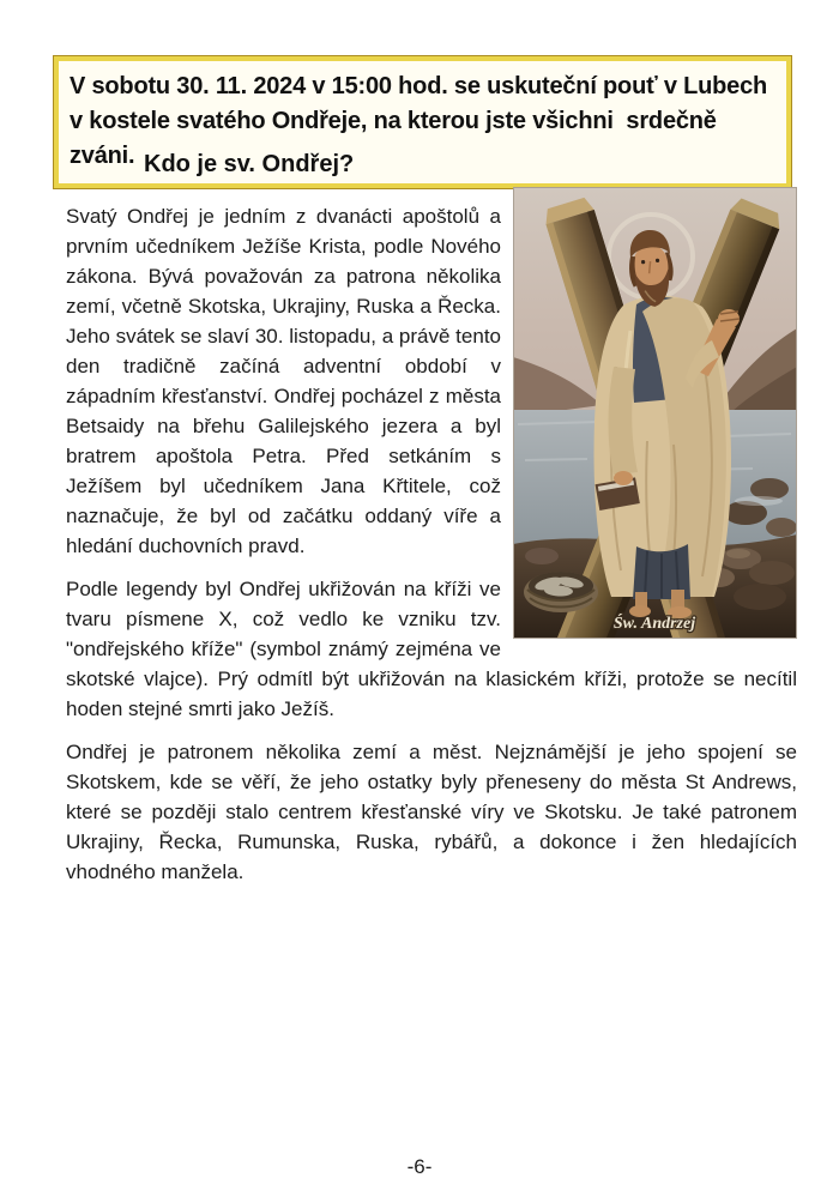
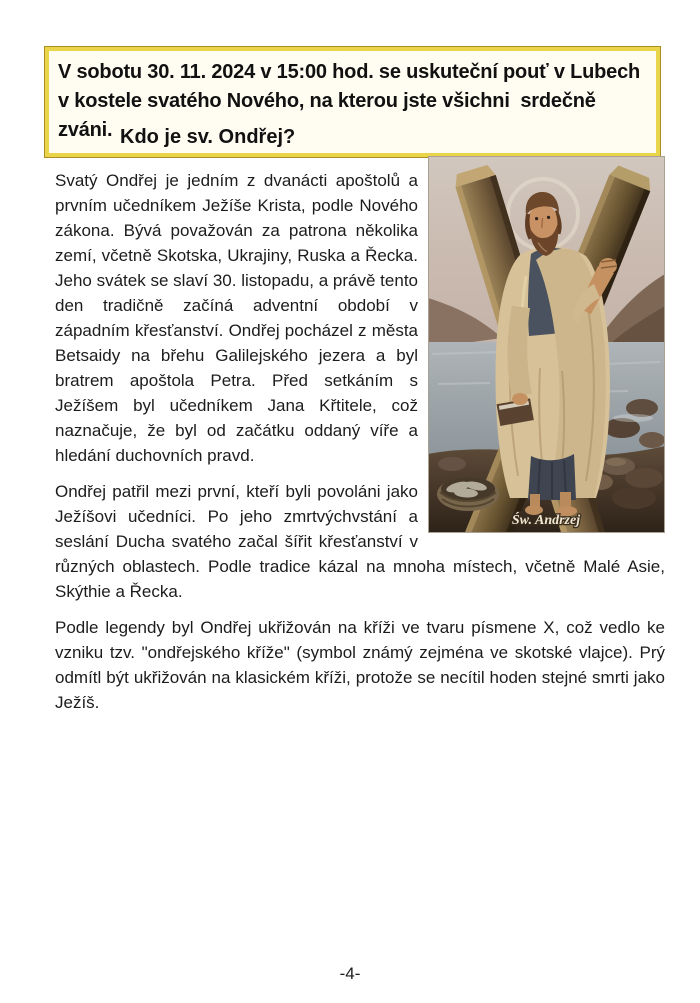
  V sobotu 30. 11. 2024 v 15:00 hod. se uskuteční pouť v Lubech
- v kostele svatého Ondřeje, na kterou jste všichni srdečně zváni.
+ v kostele svatého Nového, na kterou jste všichni srdečně zváni.
  Kdo je sv. Ondřej?
  Św. Andrzej
  Svatý Ondřej je jedním z dvanácti apoštolů a prvním učedníkem Ježíše Krista, podle Nového zákona. Bývá považován za patrona několika zemí, včetně Skotska, Ukrajiny, Ruska a Řecka. Jeho svátek se slaví 30. listopadu, a právě tento den tradičně začíná adventní období v západním křesťanství. Ondřej pocházel z města Betsaidy na břehu Galilejského jezera a byl bratrem apoštola Petra. Před setkáním s Ježíšem byl učedníkem Jana Křtitele, což naznačuje, že byl od začátku oddaný víře a hledání duchovních pravd.
+ Ondřej patřil mezi první, kteří byli povoláni jako Ježíšovi učedníci. Po jeho zmrtvýchvstání a seslání Ducha svatého začal šířit křesťanství v různých oblastech. Podle tradice kázal na mnoha místech, včetně Malé Asie, Skýthie a Řecka.
  Podle legendy byl Ondřej ukřižován na kříži ve tvaru písmene X, což vedlo ke vzniku tzv. "ondřejského kříže" (symbol známý zejména ve skotské vlajce). Prý odmítl být ukřižován na klasickém kříži, protože se necítil hoden stejné smrti jako Ježíš.
- Ondřej je patronem několika zemí a měst. Nejznámější je jeho spojení se Skotskem, kde se věří, že jeho ostatky byly přeneseny do města St Andrews, které se později stalo centrem křesťanské víry ve Skotsku. Je také patronem Ukrajiny, Řecka, Rumunska, Ruska, rybářů, a dokonce i žen hledajících vhodného manžela.
- -6-
+ -4-
